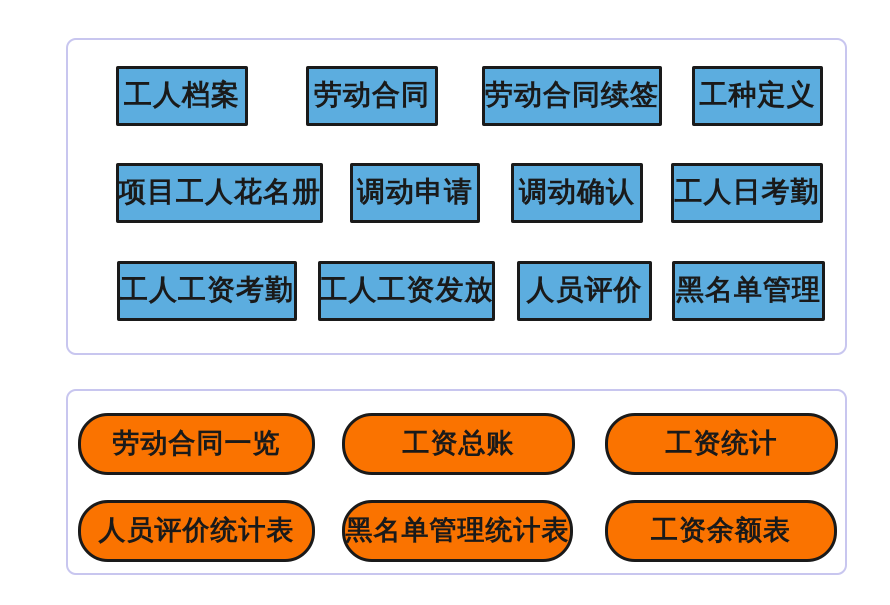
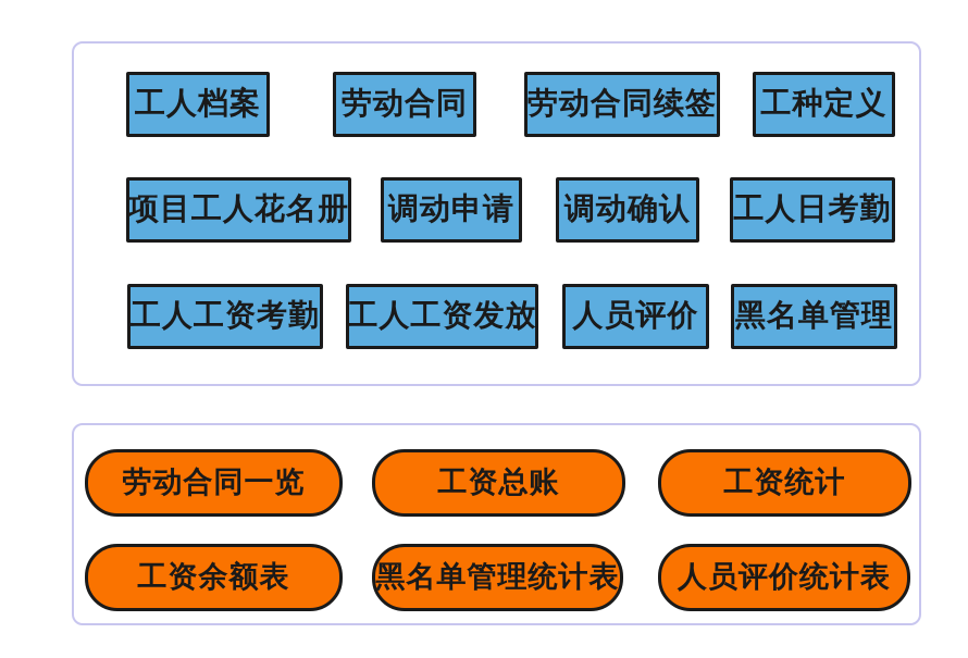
  工人档案
  劳动合同
  劳动合同续签
  工种定义
  项目工人花名册
  调动申请
  调动确认
  工人日考勤
  工人工资考勤
  工人工资发放
  人员评价
  黑名单管理
  劳动合同一览
  工资总账
  工资统计
- 人员评价统计表
+ 工资余额表
  黑名单管理统计表
- 工资余额表
+ 人员评价统计表
